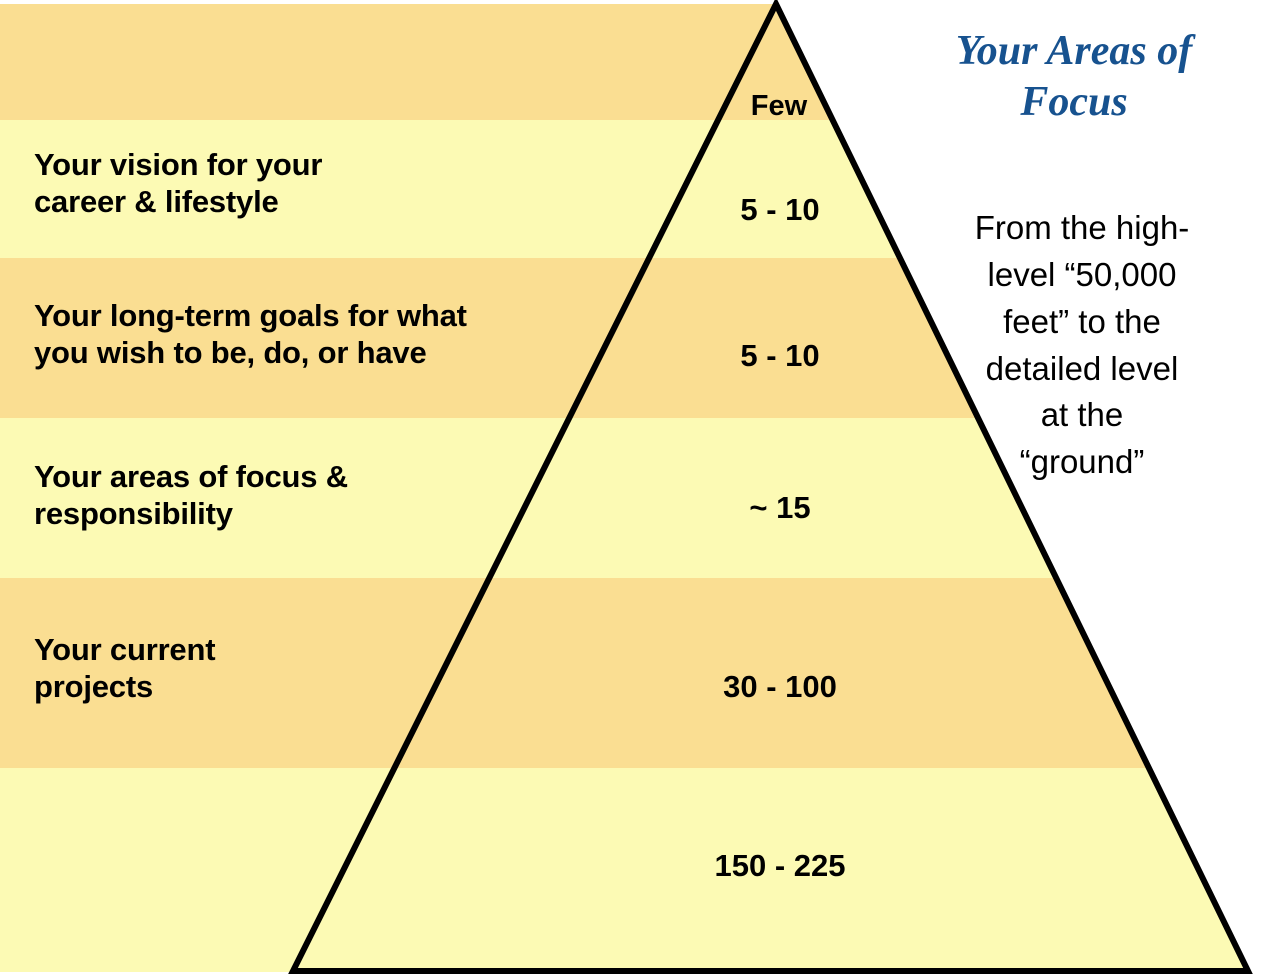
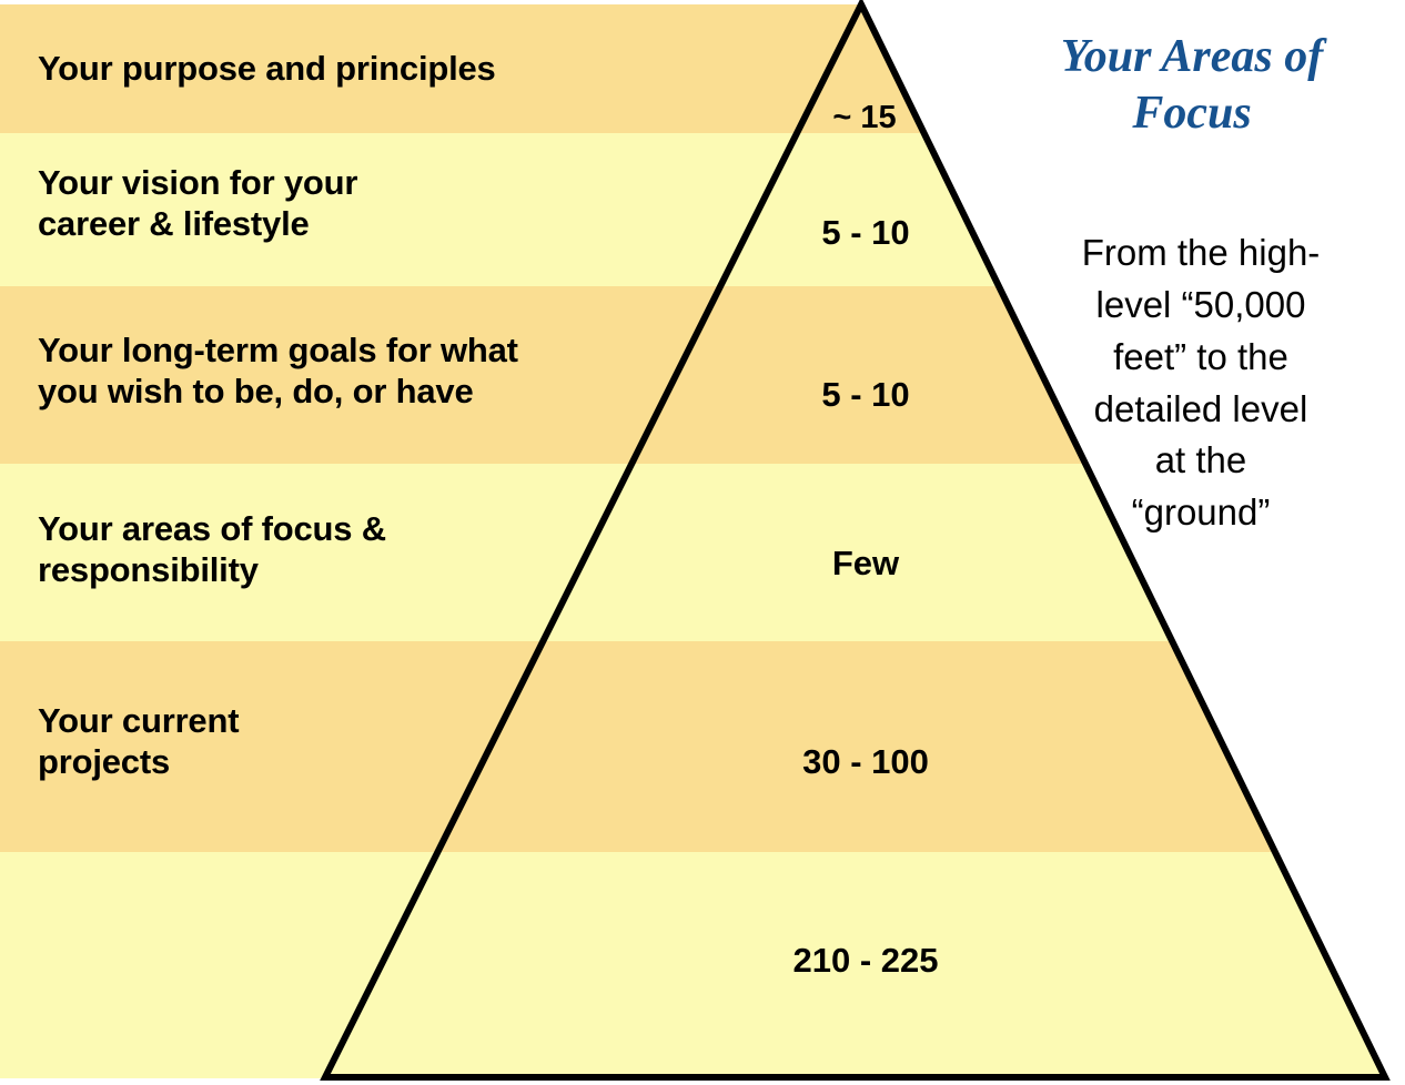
+ Your purpose and principles
  Your vision for your
  career & lifestyle
  Your long-term goals for what
  you wish to be, do, or have
  Your areas of focus &
  responsibility
  Your current
  projects
- Few
+ ~ 15
  5 - 10
  5 - 10
- ~ 15
+ Few
  30 - 100
- 150 - 225
+ 210 - 225
  Your Areas of
  Focus
  From the high-
  level “50,000
  feet” to the
  detailed level
  at the
  “ground”
